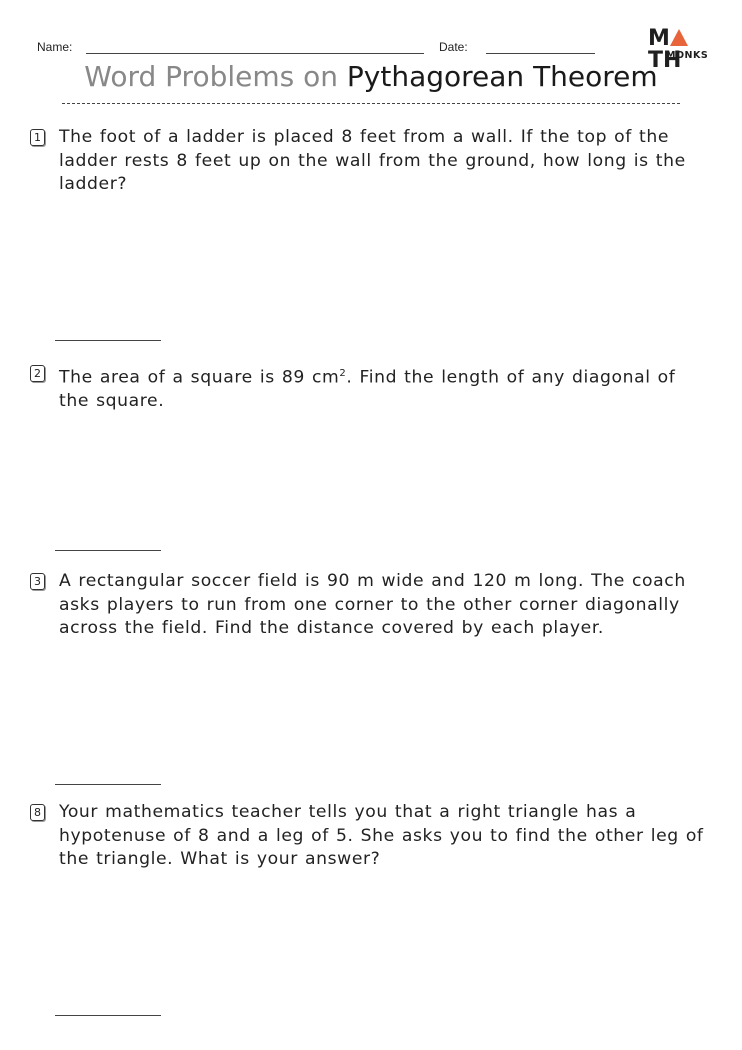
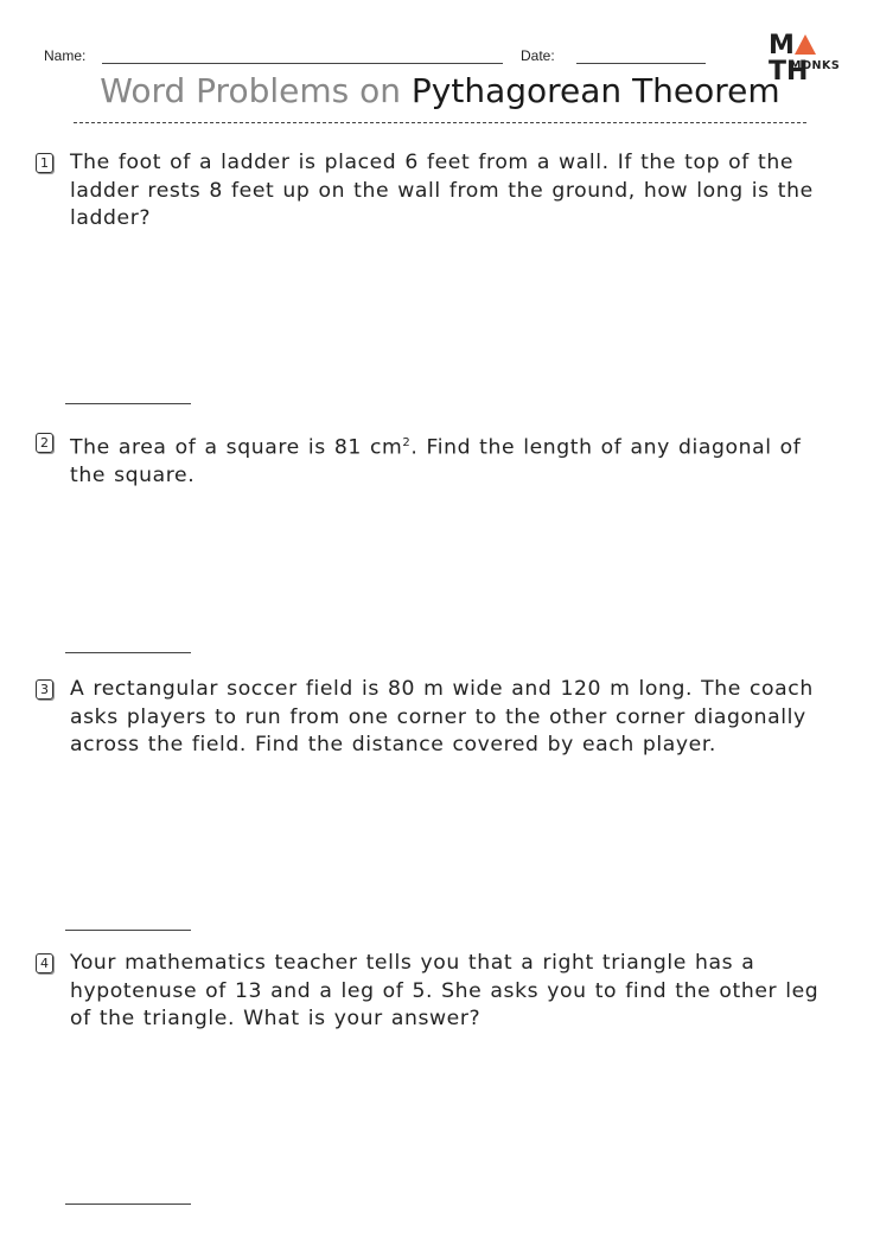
  Name:
  Date:
  MTH
  MONKS
  Word Problems on Pythagorean Theorem
  1
- The foot of a ladder is placed 8 feet from a wall. If the top of the ladder rests 8 feet up on the wall from the ground, how long is the ladder?
+ The foot of a ladder is placed 6 feet from a wall. If the top of the ladder rests 8 feet up on the wall from the ground, how long is the ladder?
  2
- The area of a square is 89 cm2. Find the length of any diagonal of the square.
+ The area of a square is 81 cm2. Find the length of any diagonal of the square.
  3
- A rectangular soccer field is 90 m wide and 120 m long. The coach asks players to run from one corner to the other corner diagonally across the field. Find the distance covered by each player.
+ A rectangular soccer field is 80 m wide and 120 m long. The coach asks players to run from one corner to the other corner diagonally across the field. Find the distance covered by each player.
- 8
+ 4
- Your mathematics teacher tells you that a right triangle has a hypotenuse of 8 and a leg of 5. She asks you to find the other leg of the triangle. What is your answer?
+ Your mathematics teacher tells you that a right triangle has a hypotenuse of 13 and a leg of 5. She asks you to find the other leg of the triangle. What is your answer?
